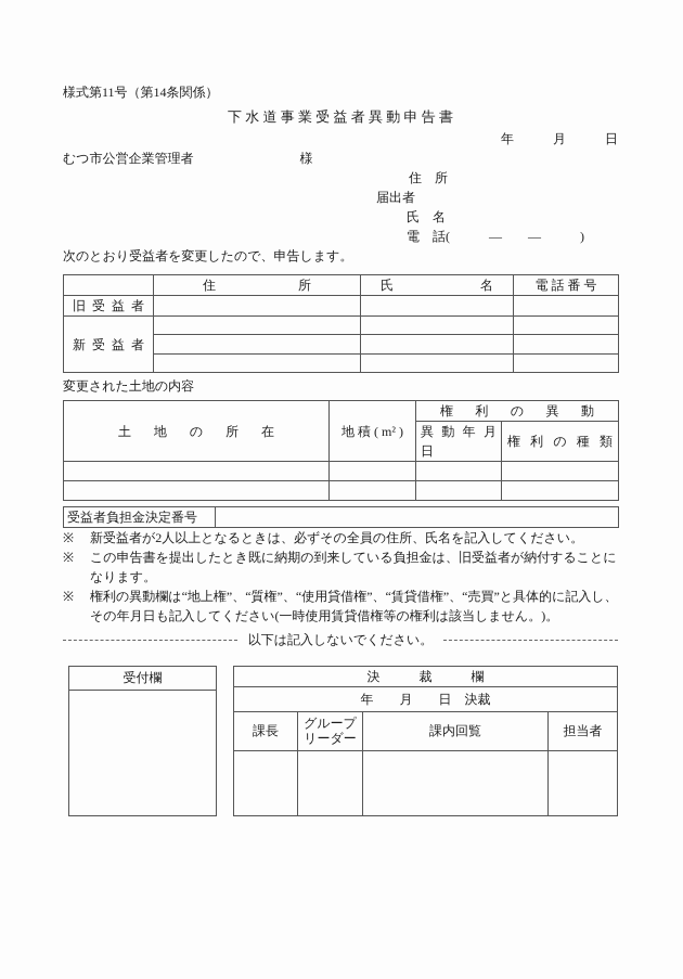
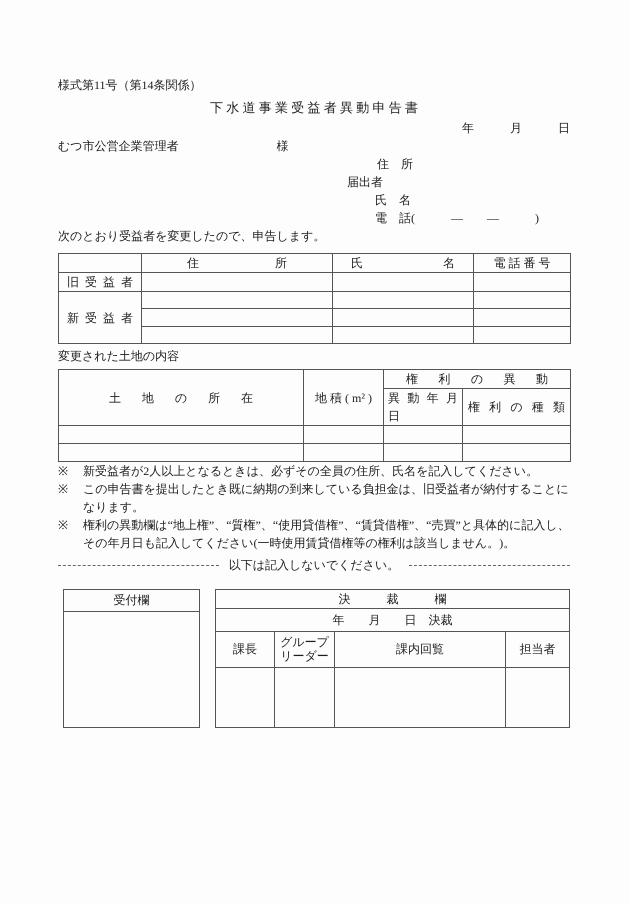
  様式第11号（第14条関係）
  下 水 道 事 業 受 益 者 異 動 申 告 書
  年 月 日
  むつ市公営企業管理者 様
  住 所
  届出者
  氏 名
  電 話( ― ― )
  次のとおり受益者を変更したので、申告します。
  	住 所	氏 名	電 話 番 号
  旧 受 益 者
  新 受 益 者
  変更された土地の内容
  土 地 の 所 在	地 積 ( m² )	権 利 の 異 動
  異 動 年 月 日	権 利 の 種 類
- 受益者負担金決定番号
  ※
  新受益者が2人以上となるときは、必ずその全員の住所、氏名を記入してください。
  ※
  この申告書を提出したとき既に納期の到来している負担金は、旧受益者が納付することになります。
  ※
  権利の異動欄は“地上権”、“質権”、“使用貸借権”、“賃貸借権”、“売買”と具体的に記入し、その年月日も記入してください(一時使用賃貸借権等の権利は該当しません。)。
  以下は記入しないでください。
  受付欄
  決 裁 欄
  年 月 日 決裁
  課長	グループリーダー	課内回覧	担当者
